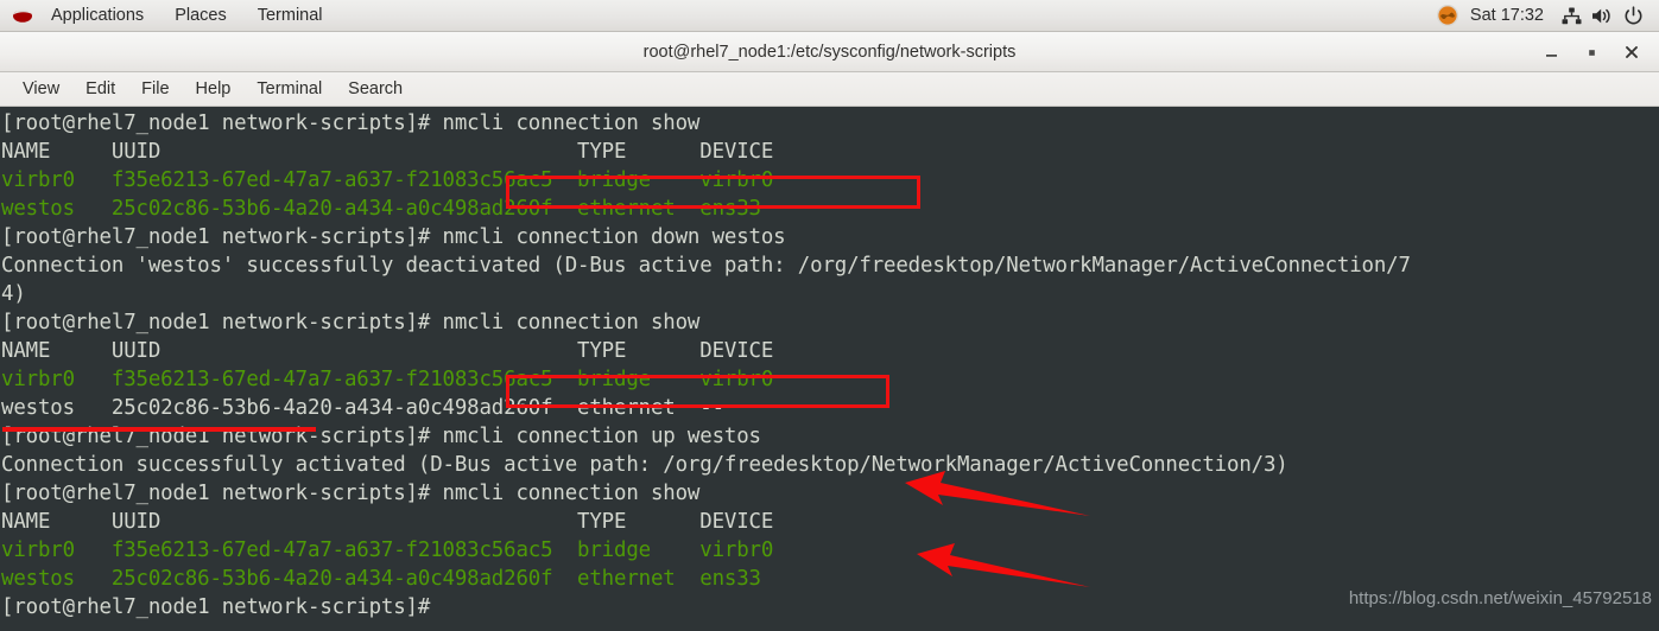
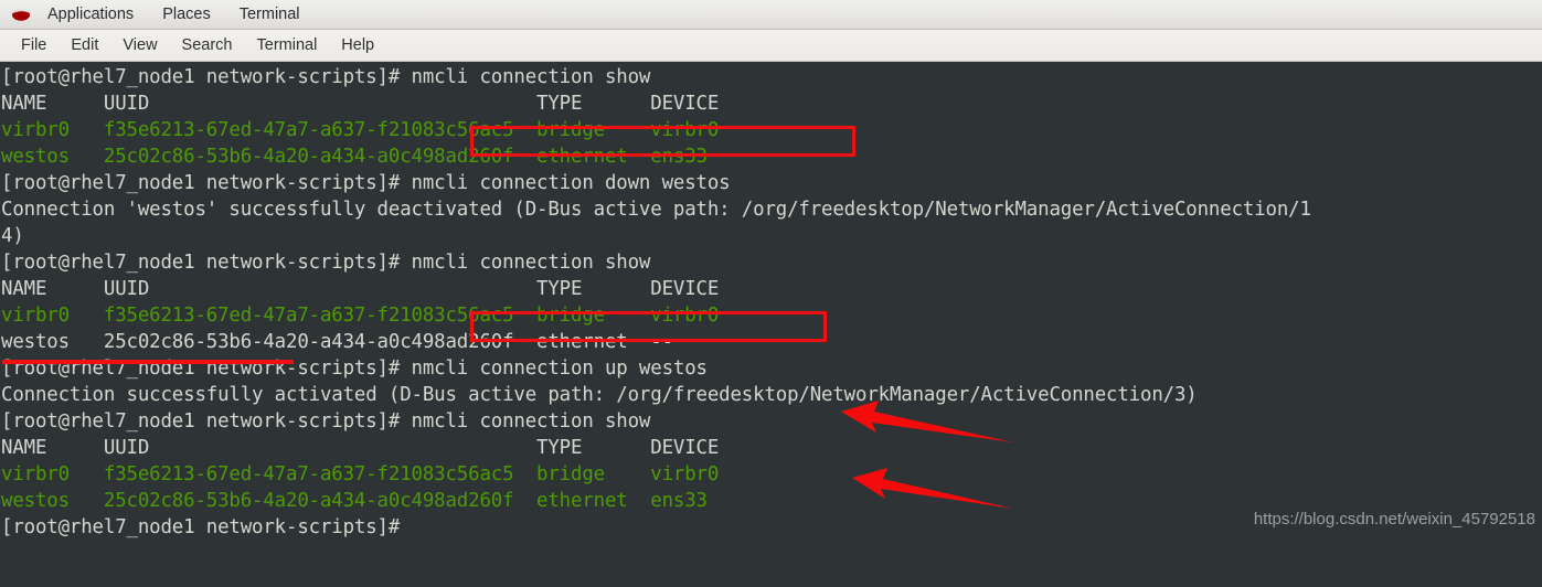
  Applications
  Places
  Terminal
- Sat 17:32
- root@rhel7_node1:/etc/sysconfig/network-scripts
- View
+ File
  Edit
- File
+ View
- Help
+ Search
  Terminal
- Search
+ Help
  [root@rhel7_node1 network-scripts]# nmcli connection show
  NAME UUID TYPE DEVICE
  virbr0 f35e6213-67ed-47a7-a637-f21083c56ac5 bridge virbr0
  westos 25c02c86-53b6-4a20-a434-a0c498ad260f ethernet ens33
  [root@rhel7_node1 network-scripts]# nmcli connection down westos
- Connection 'westos' successfully deactivated (D-Bus active path: /org/freedesktop/NetworkManager/ActiveConnection/7
+ Connection 'westos' successfully deactivated (D-Bus active path: /org/freedesktop/NetworkManager/ActiveConnection/1
  4)
  [root@rhel7_node1 network-scripts]# nmcli connection show
  NAME UUID TYPE DEVICE
  virbr0 f35e6213-67ed-47a7-a637-f21083c56ac5 bridge virbr0
  westos 25c02c86-53b6-4a20-a434-a0c498ad260f ethernet --
  [root@rhel7_node1 network-scripts]# nmcli connection up westos
  Connection successfully activated (D-Bus active path: /org/freedesktop/NetworkManager/ActiveConnection/3)
  [root@rhel7_node1 network-scripts]# nmcli connection show
  NAME UUID TYPE DEVICE
  virbr0 f35e6213-67ed-47a7-a637-f21083c56ac5 bridge virbr0
  westos 25c02c86-53b6-4a20-a434-a0c498ad260f ethernet ens33
  [root@rhel7_node1 network-scripts]#
  https://blog.csdn.net/weixin_45792518
